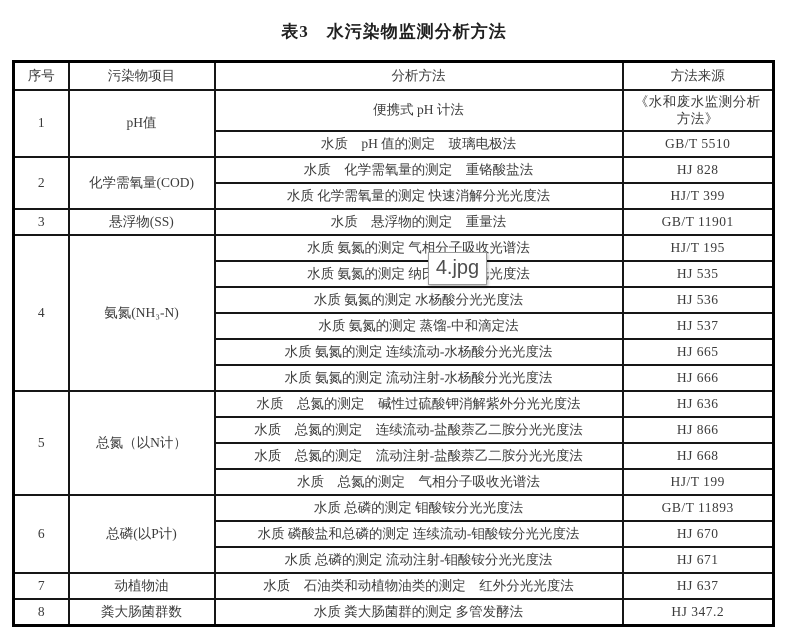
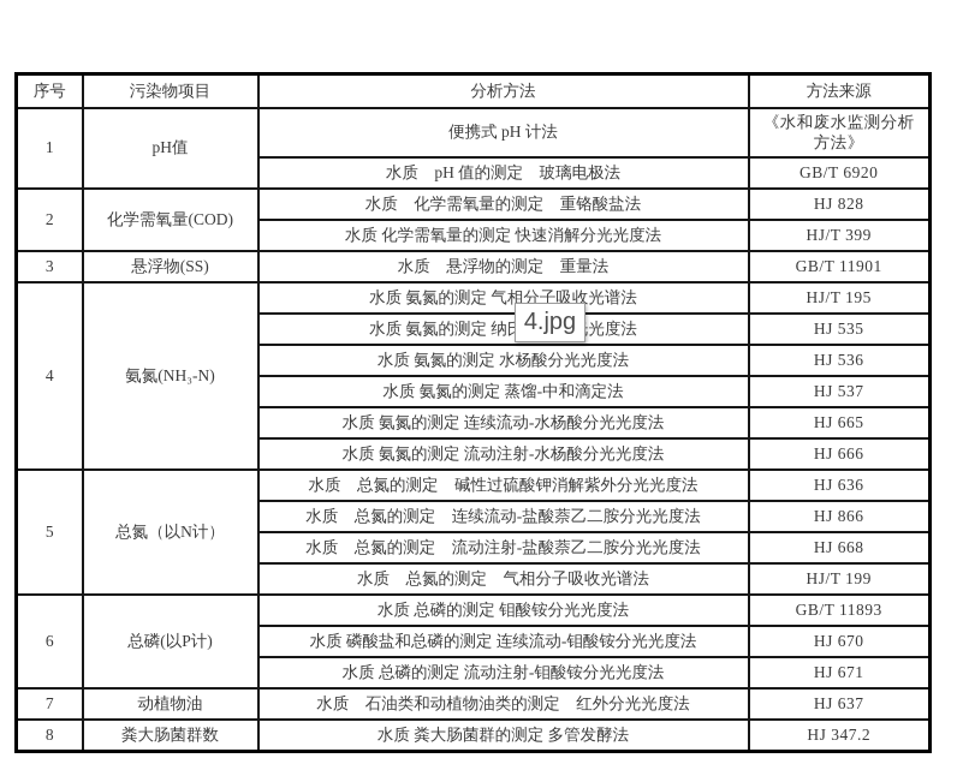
- 表3 水污染物监测分析方法
  序号	污染物项目	分析方法	方法来源
  1	pH值	便携式 pH 计法	《水和废水监测分析方法》
- 水质 pH 值的测定 玻璃电极法	GB/T 5510
+ 水质 pH 值的测定 玻璃电极法	GB/T 6920
  2	化学需氧量(COD)	水质 化学需氧量的测定 重铬酸盐法	HJ 828
  水质 化学需氧量的测定 快速消解分光光度法	HJ/T 399
  3	悬浮物(SS)	水质 悬浮物的测定 重量法	GB/T 11901
  4	氨氮(NH₃-N)	水质 氨氮的测定 气相分子吸收光谱法	HJ/T 195
  水质 氨氮的测定 纳光度法	HJ 535
  水质 氨氮的测定 水杨酸分光光度法	HJ 536
  水质 氨氮的测定 蒸馏-中和滴定法	HJ 537
  水质 氨氮的测定 连续流动-水杨酸分光光度法	HJ 665
  水质 氨氮的测定 流动注射-水杨酸分光光度法	HJ 666
  5	总氮（以N计）	水质 总氮的测定 碱性过硫酸钾消解紫外分光光度法	HJ 636
  水质 总氮的测定 连续流动-盐酸萘乙二胺分光光度法	HJ 866
  水质 总氮的测定 流动注射-盐酸萘乙二胺分光光度法	HJ 668
  水质 总氮的测定 气相分子吸收光谱法	HJ/T 199
  6	总磷(以P计)	水质 总磷的测定 钼酸铵分光光度法	GB/T 11893
  水质 磷酸盐和总磷的测定 连续流动-钼酸铵分光光度法	HJ 670
  水质 总磷的测定 流动注射-钼酸铵分光光度法	HJ 671
  7	动植物油	水质 石油类和动植物油类的测定 红外分光光度法	HJ 637
  8	粪大肠菌群数	水质 粪大肠菌群的测定 多管发酵法	HJ 347.2
  4.jpg
